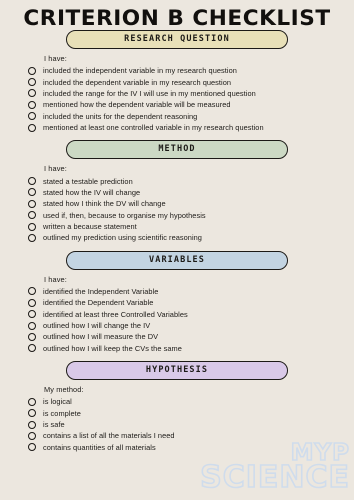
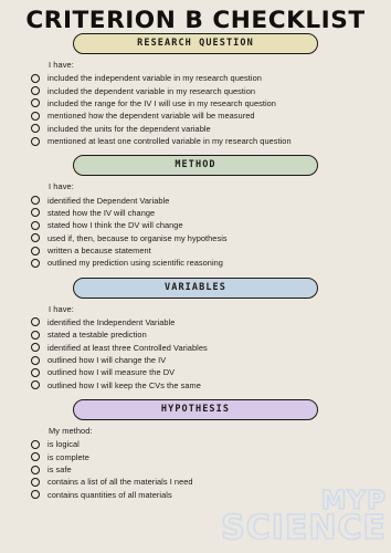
  CRITERION B CHECKLIST
  RESEARCH QUESTION
  I have:
  included the independent variable in my research question
  included the dependent variable in my research question
- included the range for the IV I will use in my mentioned question
+ included the range for the IV I will use in my research question
  mentioned how the dependent variable will be measured
- included the units for the dependent reasoning
+ included the units for the dependent variable
  mentioned at least one controlled variable in my research question
  METHOD
  I have:
- stated a testable prediction
+ identified the Dependent Variable
  stated how the IV will change
  stated how I think the DV will change
  used if, then, because to organise my hypothesis
  written a because statement
  outlined my prediction using scientific reasoning
  VARIABLES
  I have:
  identified the Independent Variable
- identified the Dependent Variable
+ stated a testable prediction
  identified at least three Controlled Variables
  outlined how I will change the IV
  outlined how I will measure the DV
  outlined how I will keep the CVs the same
  HYPOTHESIS
  My method:
  is logical
  is complete
  is safe
  contains a list of all the materials I need
  contains quantities of all materials
  MYP
  SCIENCE
